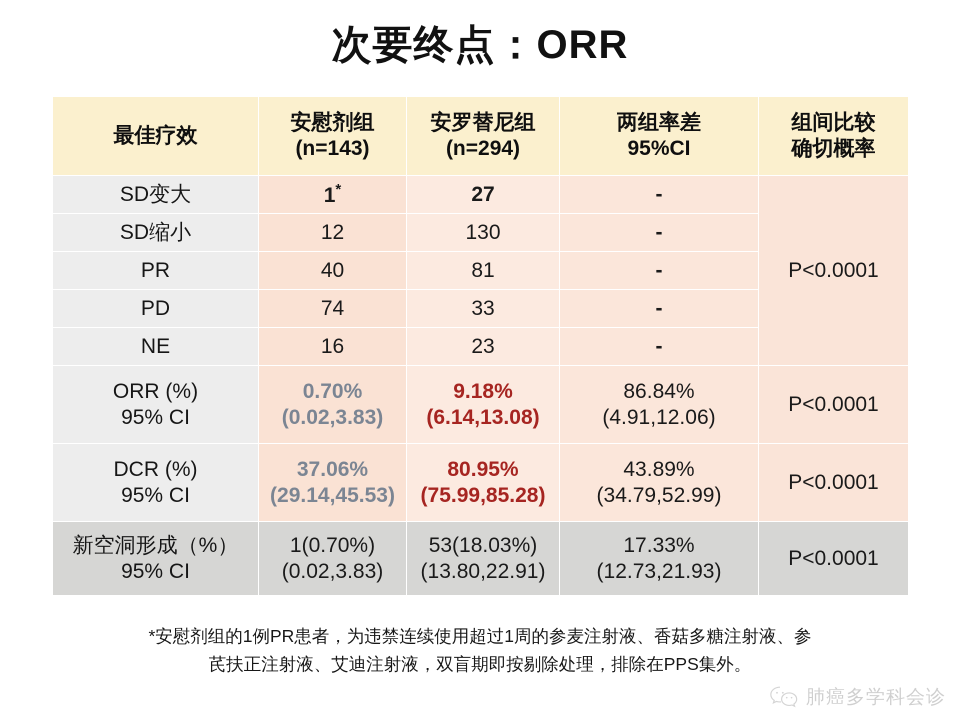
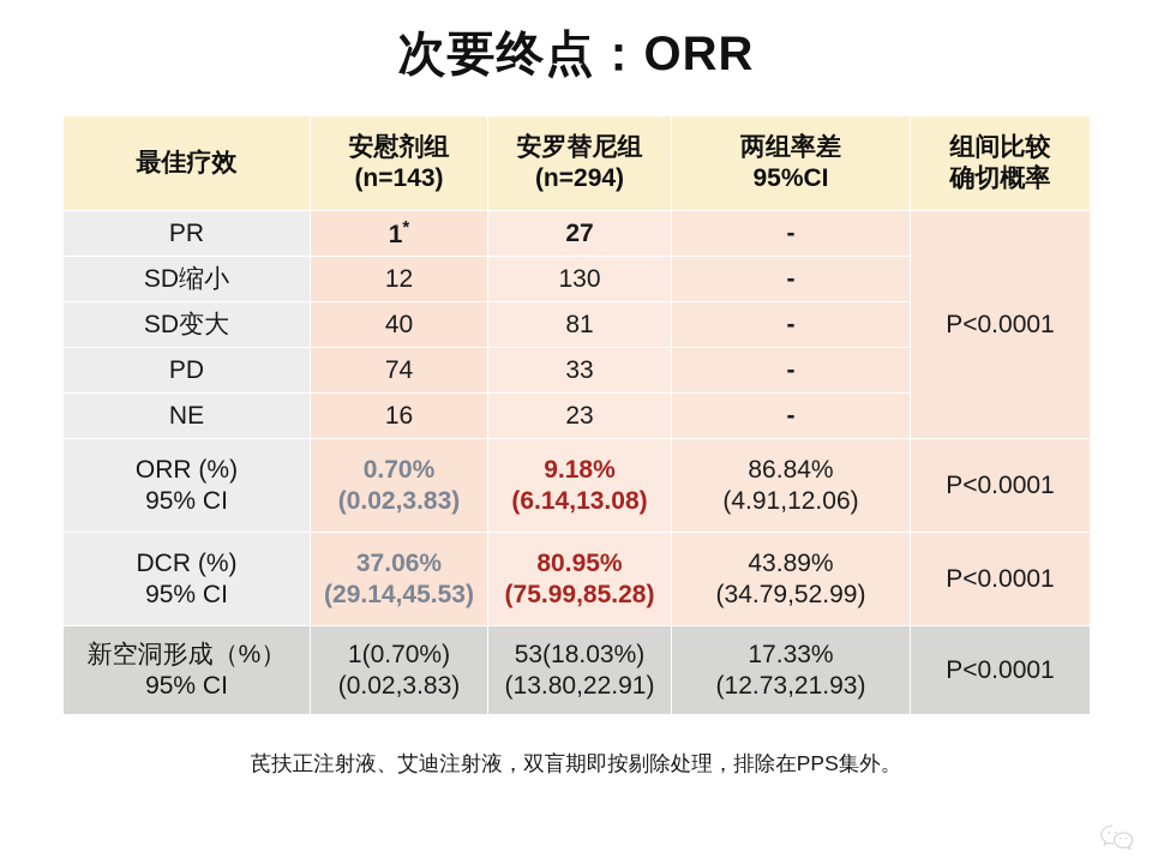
  次要终点：ORR
  最佳疗效	安慰剂组 (n=143)	安罗替尼组 (n=294)	两组率差 95%CI	组间比较 确切概率
- SD变大	1*	27	-	P<0.0001
+ PR	1*	27	-	P<0.0001
  SD缩小	12	130	-
- PR	40	81	-
+ SD变大	40	81	-
  PD	74	33	-
  NE	16	23	-
  ORR (%) 95% CI	0.70% (0.02,3.83)	9.18% (6.14,13.08)	86.84% (4.91,12.06)	P<0.0001
  DCR (%) 95% CI	37.06% (29.14,45.53)	80.95% (75.99,85.28)	43.89% (34.79,52.99)	P<0.0001
  新空洞形成（%） 95% CI	1(0.70%) (0.02,3.83)	53(18.03%) (13.80,22.91)	17.33% (12.73,21.93)	P<0.0001
- *安慰剂组的1例PR患者，为违禁连续使用超过1周的参麦注射液、香菇多糖注射液、参
  芪扶正注射液、艾迪注射液，双盲期即按剔除处理，排除在PPS集外。
- 肺癌多学科会诊
